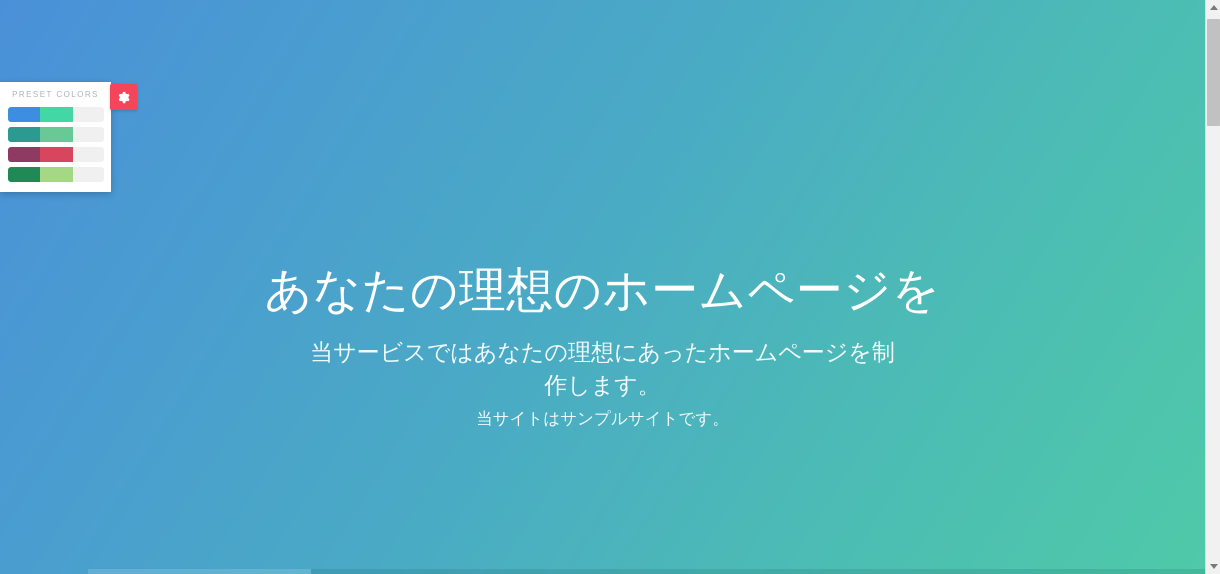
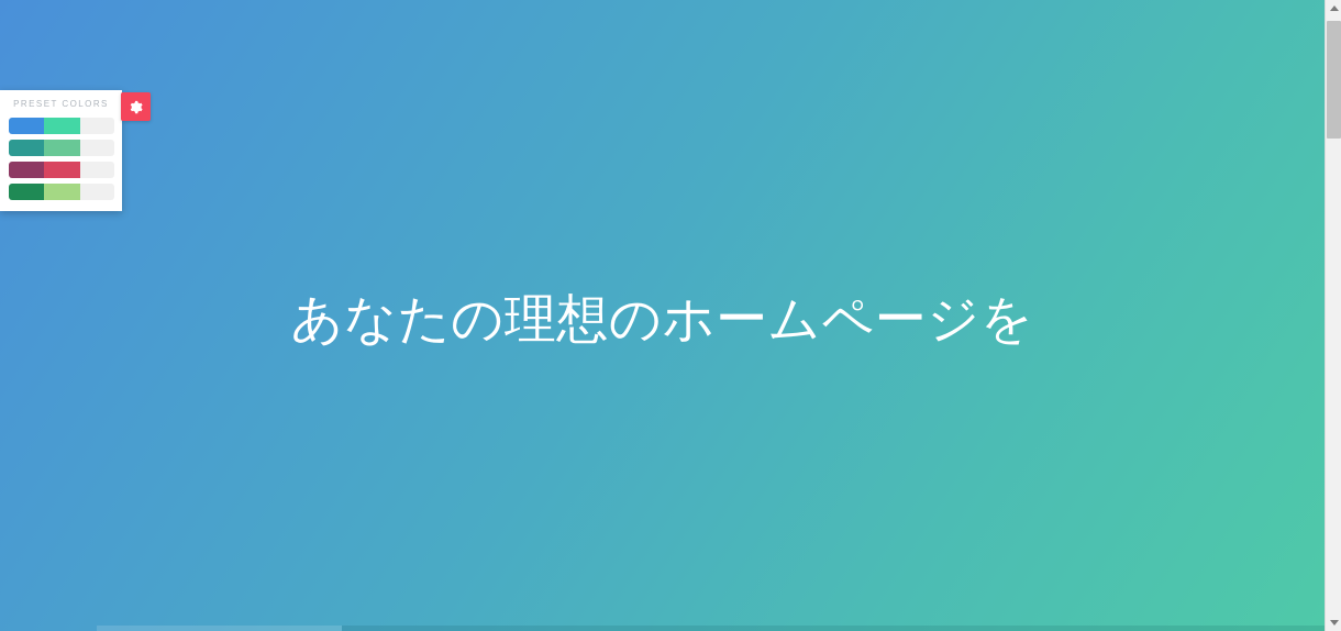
  あなたの理想のホームページを
- 当サービスではあなたの理想にあったホームページを制作します。
- 当サイトはサンプルサイトです。
  PRESET COLORS
